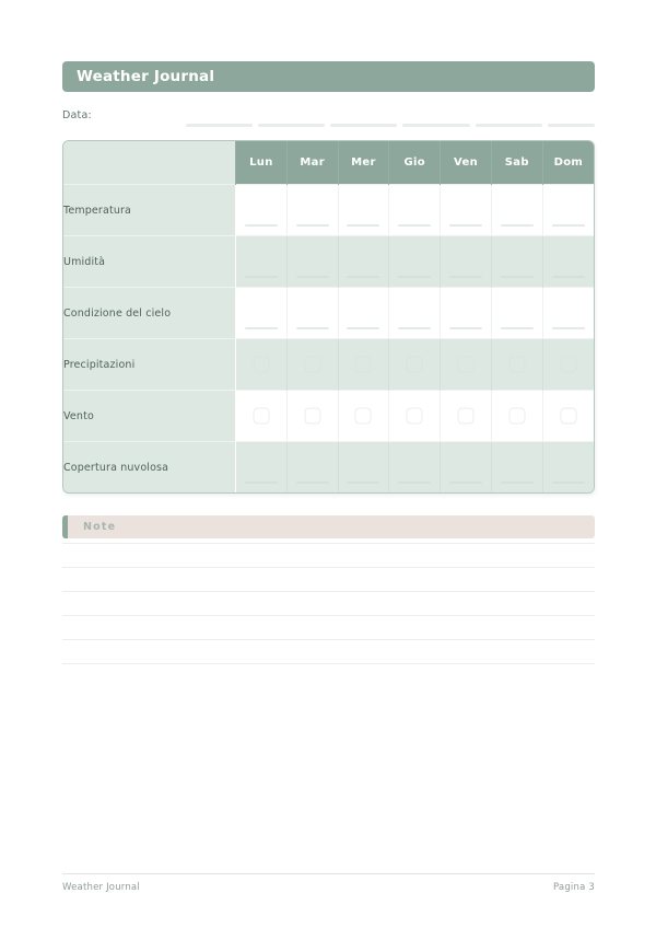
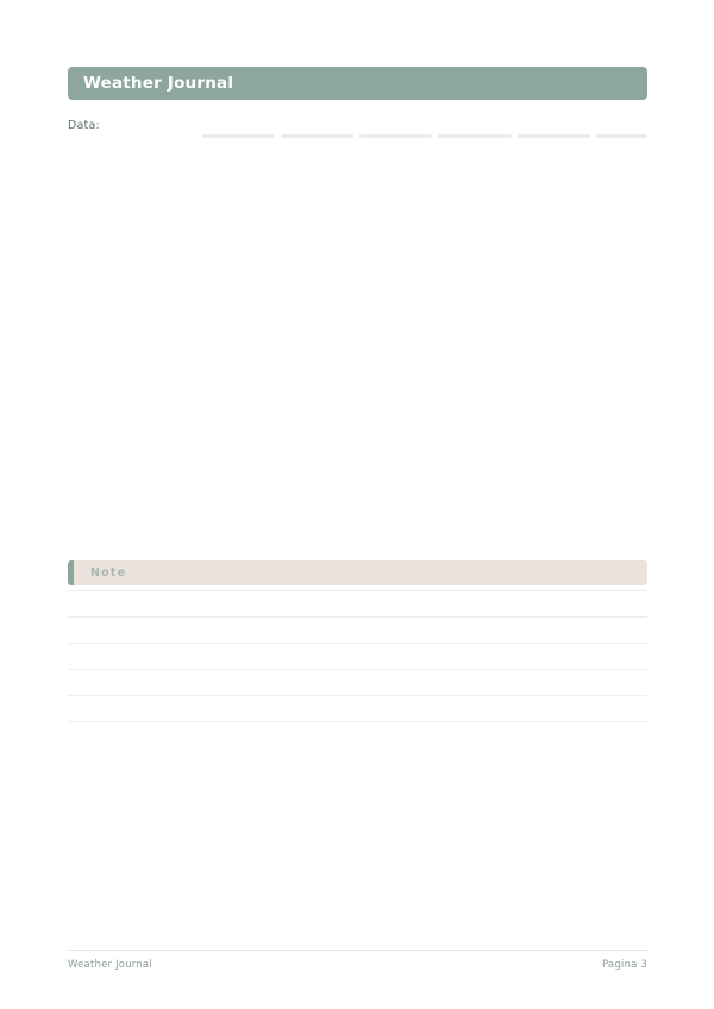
  Weather Journal
  Data:
- 	Lun	Mar	Mer	Gio	Ven	Sab	Dom
- Temperatura
- Umidità
- Condizione del cielo
- Precipitazioni
- Vento
- Copertura nuvolosa
  Note
  Weather Journal
  Pagina 3
